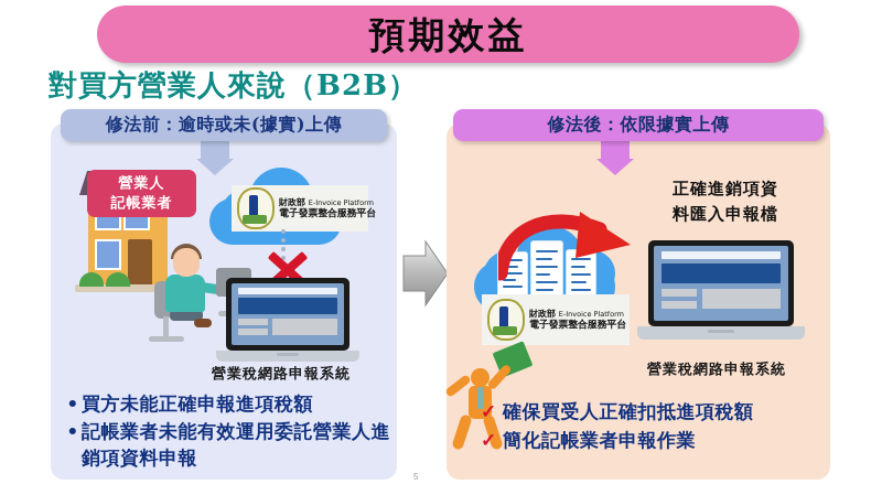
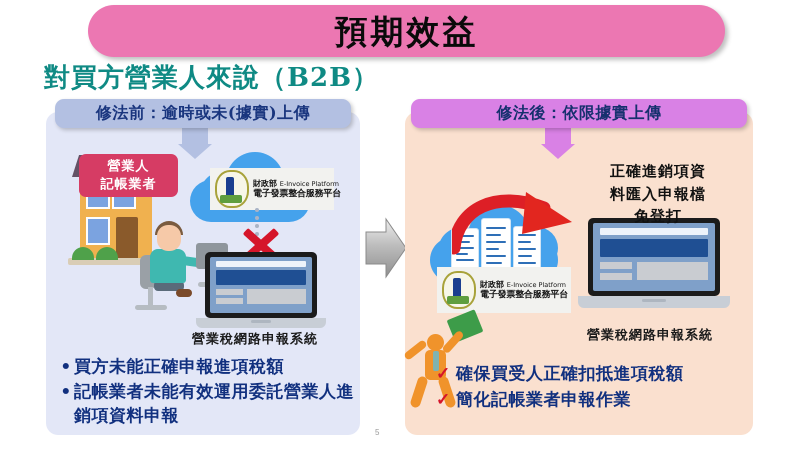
  預期效益
  對買方營業人來說（B2B）
  營業人
  記帳業者
  財政部 E-Invoice Platform
  電子發票整合服務平台
  營業稅網路申報系統
  修法前：逾時或未(據實)上傳
  •
  買方未能正確申報進項稅額
  •
  記帳業者未能有效運用委託營業人進銷項資料申報
  財政部 E-Invoice Platform
  電子發票整合服務平台
  正確進銷項資
  料匯入申報檔
+ 免登打
  營業稅網路申報系統
  修法後：依限據實上傳
  ✓
  確保買受人正確扣抵進項稅額
  ✓
  簡化記帳業者申報作業
  5
